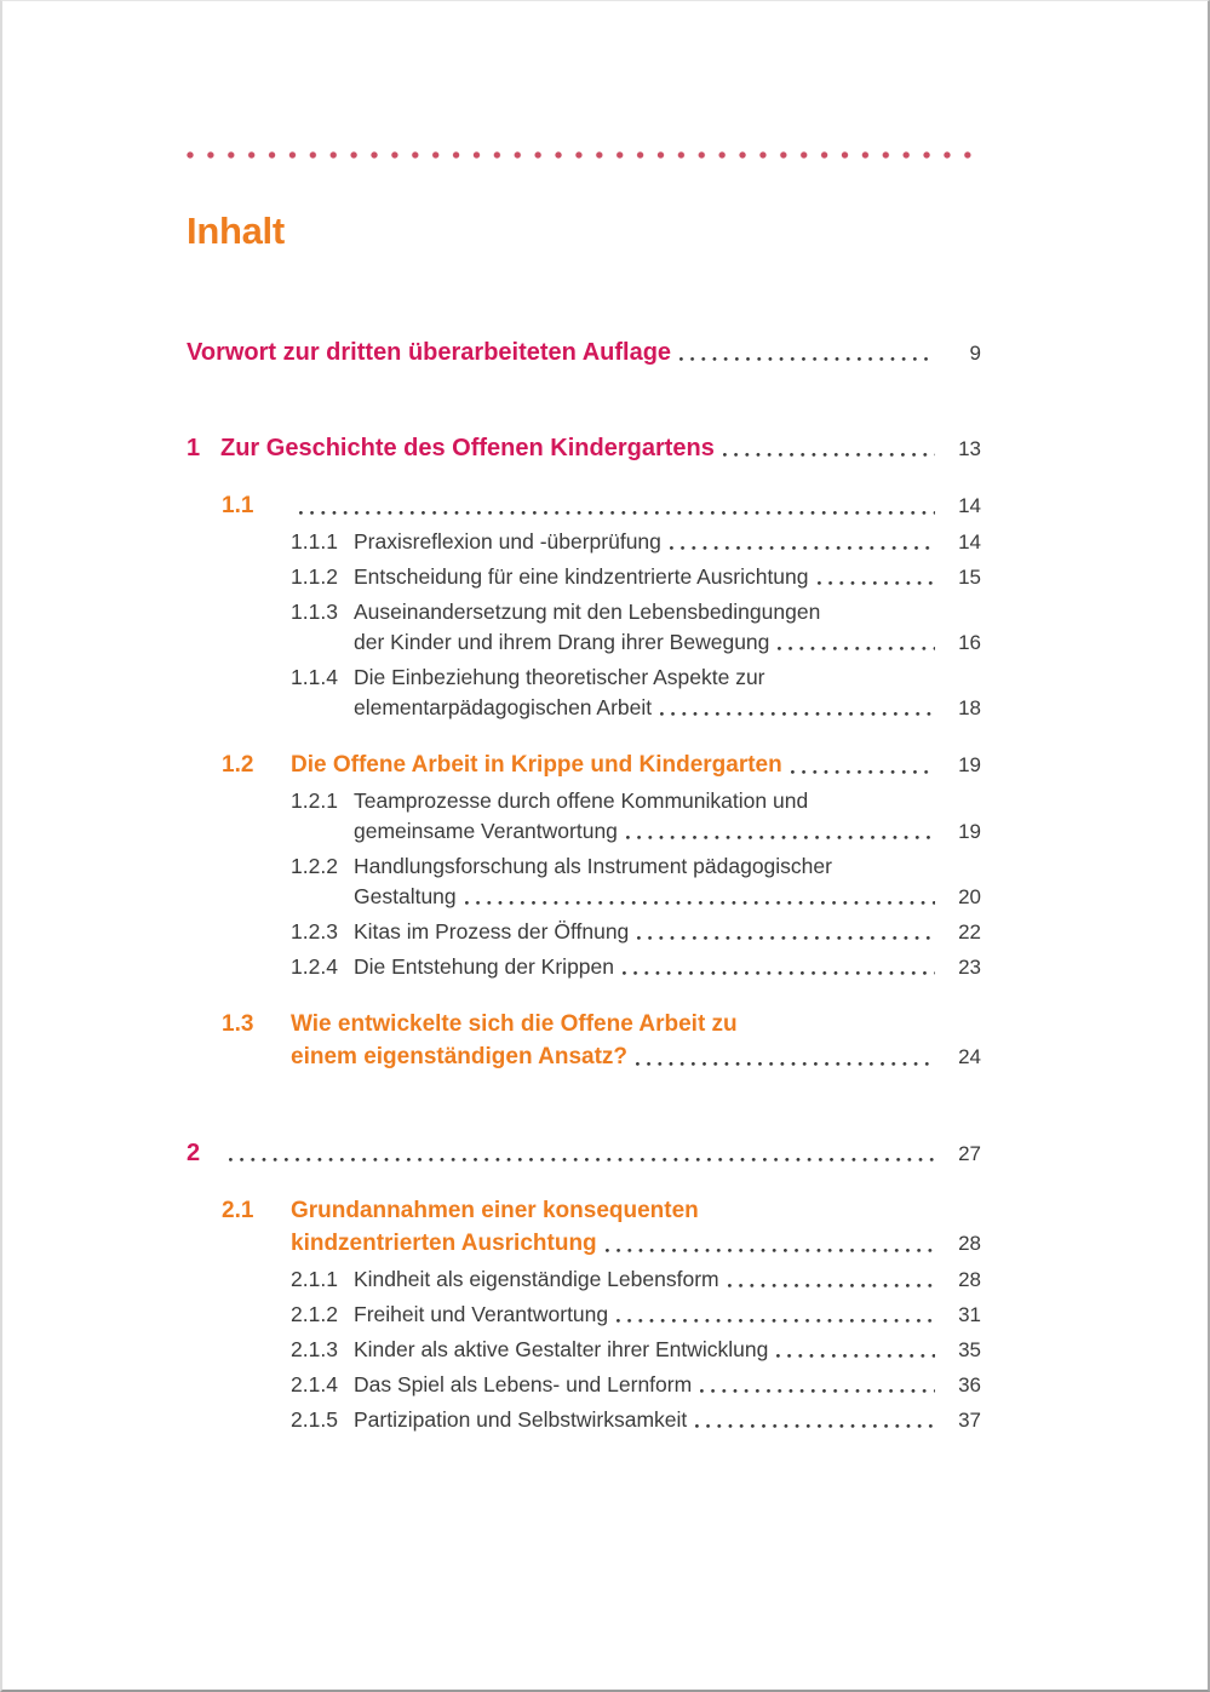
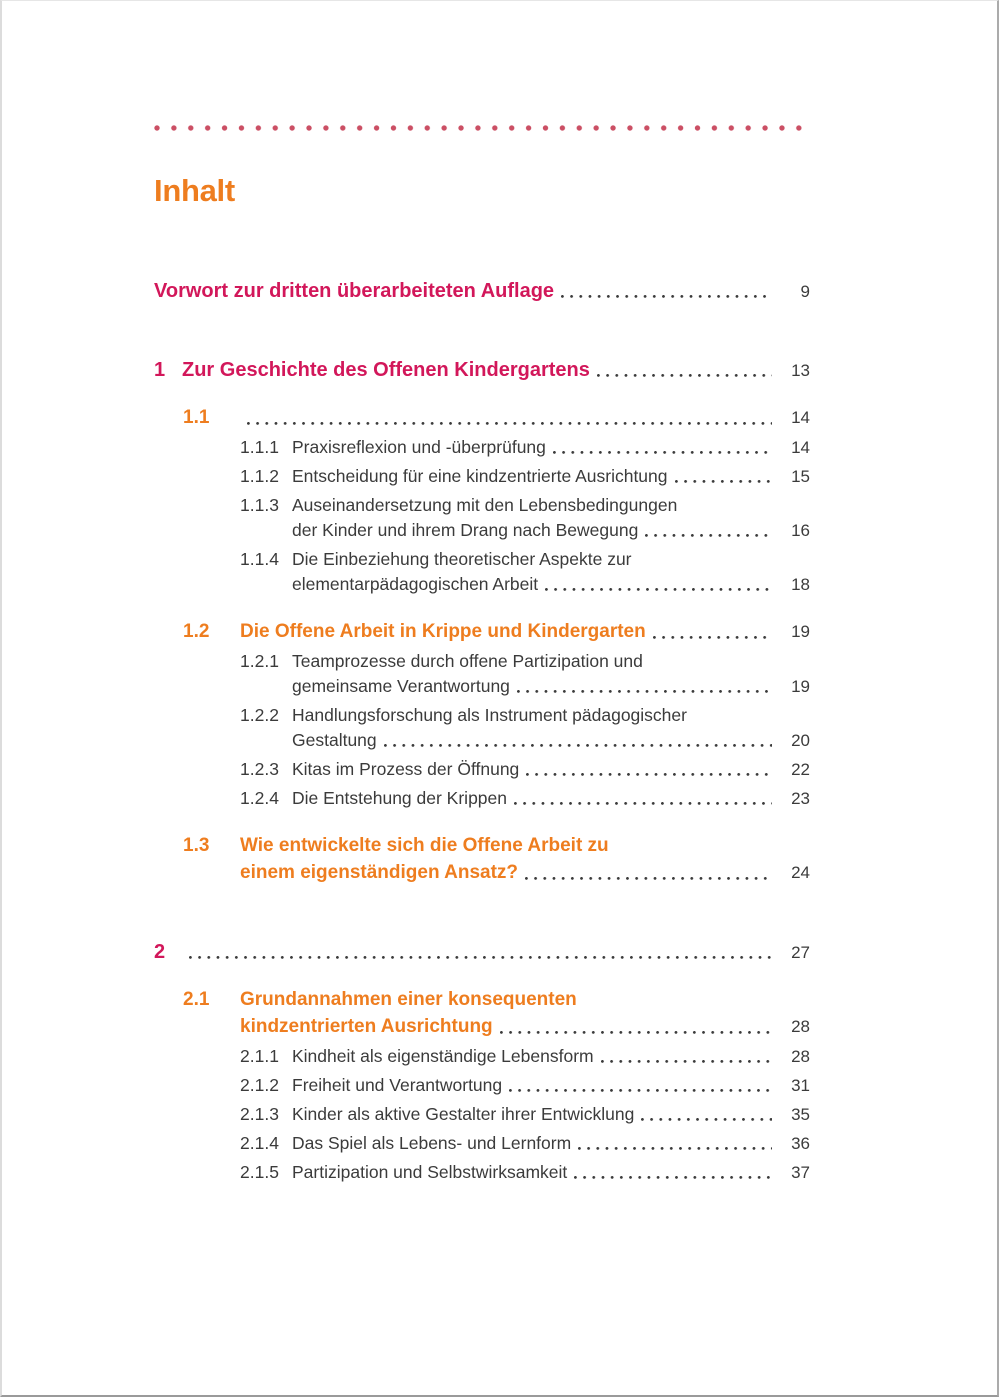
  Inhalt
  Vorwort zur dritten überarbeiteten Auflage
  9
  1
  Zur Geschichte des Offenen Kindergartens
  13
  1.1
  14
  1.1.1
  Praxisreflexion und -überprüfung
  14
  1.1.2
  Entscheidung für eine kindzentrierte Ausrichtung
  15
  1.1.3
  Auseinandersetzung mit den Lebensbedingungen
- der Kinder und ihrem Drang ihrer Bewegung
+ der Kinder und ihrem Drang nach Bewegung
  16
  1.1.4
  Die Einbeziehung theoretischer Aspekte zur
  elementarpädagogischen Arbeit
  18
  1.2
  Die Offene Arbeit in Krippe und Kindergarten
  19
  1.2.1
- Teamprozesse durch offene Kommunikation und
+ Teamprozesse durch offene Partizipation und
  gemeinsame Verantwortung
  19
  1.2.2
  Handlungsforschung als Instrument pädagogischer
  Gestaltung
  20
  1.2.3
  Kitas im Prozess der Öffnung
  22
  1.2.4
  Die Entstehung der Krippen
  23
  1.3
  Wie entwickelte sich die Offene Arbeit zu
  einem eigenständigen Ansatz?
  24
  2
  27
  2.1
  Grundannahmen einer konsequenten
  kindzentrierten Ausrichtung
  28
  2.1.1
  Kindheit als eigenständige Lebensform
  28
  2.1.2
  Freiheit und Verantwortung
  31
  2.1.3
  Kinder als aktive Gestalter ihrer Entwicklung
  35
  2.1.4
  Das Spiel als Lebens- und Lernform
  36
  2.1.5
  Partizipation und Selbstwirksamkeit
  37
